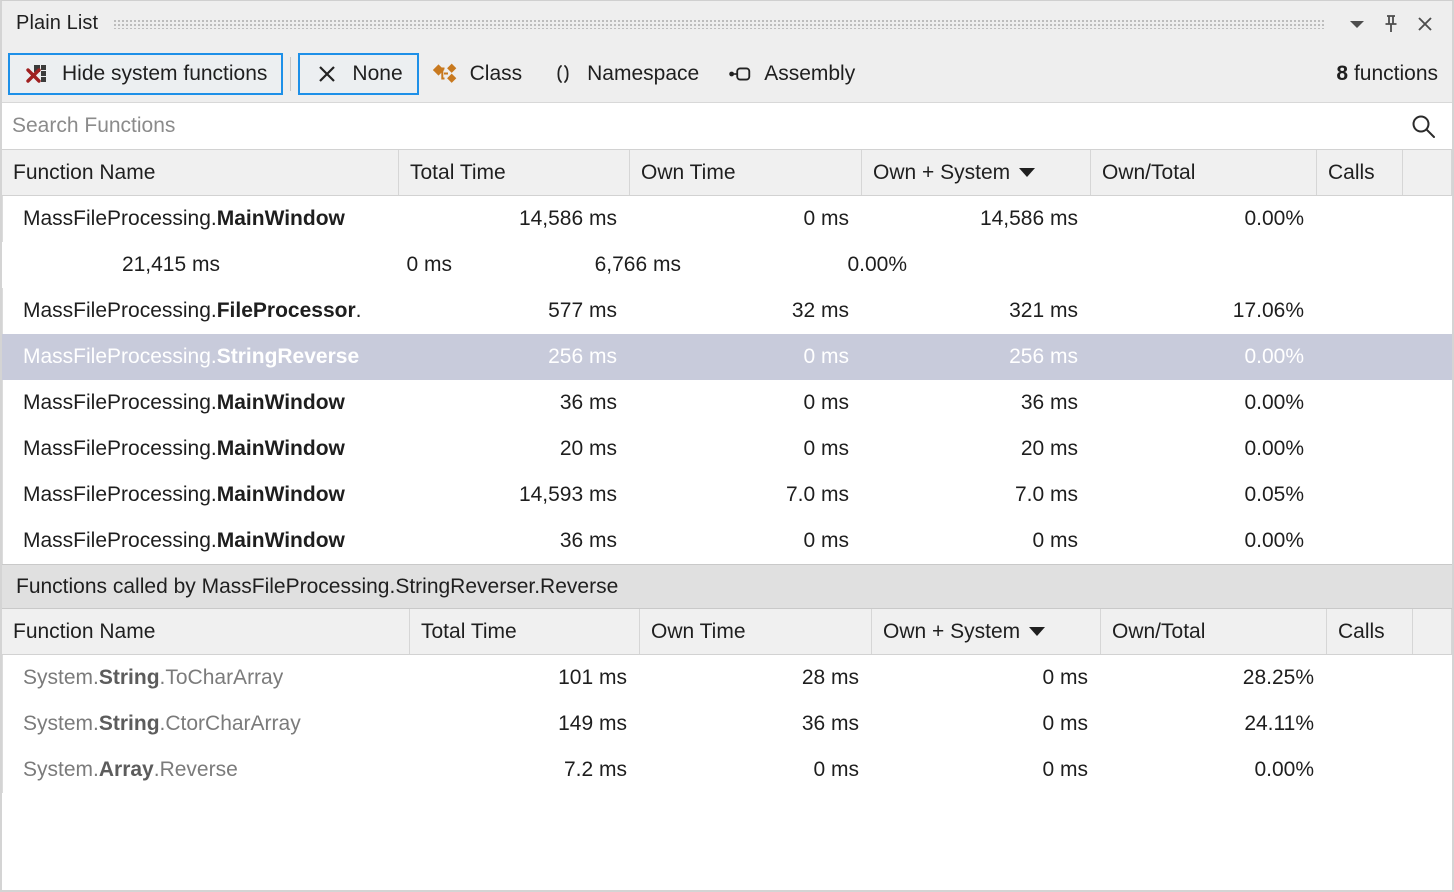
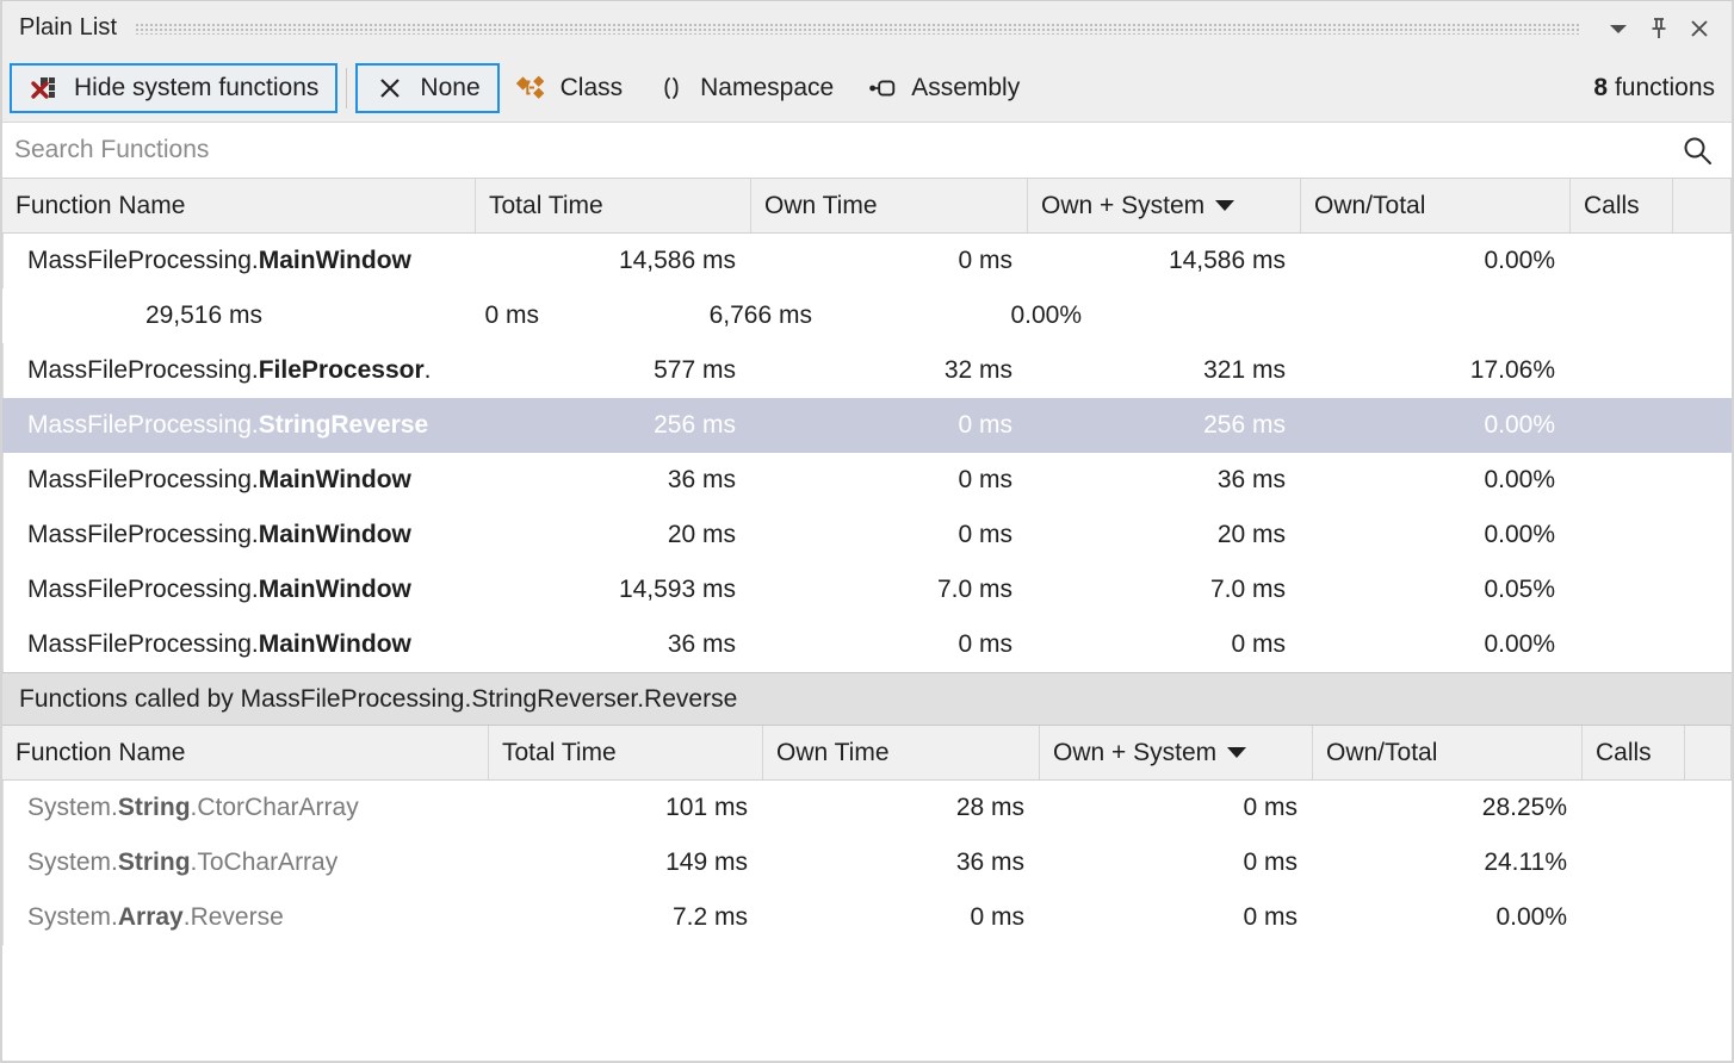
  Plain List
  Hide system functions
  None
  Class
  Namespace
  Assembly
  8 functions
  Search Functions
  Function Name
  Total Time
  Own Time
  Own + System
  Own/Total
  Calls
  MassFileProcessing.MainWindow
  14,586 ms
  0 ms
  14,586 ms
  0.00%
- 21,415 ms
+ 29,516 ms
  0 ms
  6,766 ms
  0.00%
  MassFileProcessing.FileProcessor.
  577 ms
  32 ms
  321 ms
  17.06%
  MassFileProcessing.StringReverse
  256 ms
  0 ms
  256 ms
  0.00%
  MassFileProcessing.MainWindow
  36 ms
  0 ms
  36 ms
  0.00%
  MassFileProcessing.MainWindow
  20 ms
  0 ms
  20 ms
  0.00%
  MassFileProcessing.MainWindow
  14,593 ms
  7.0 ms
  7.0 ms
  0.05%
  MassFileProcessing.MainWindow
  36 ms
  0 ms
  0 ms
  0.00%
  Functions called by MassFileProcessing.StringReverser.Reverse
  Function Name
  Total Time
  Own Time
  Own + System
  Own/Total
  Calls
- System.String.ToCharArray
+ System.String.CtorCharArray
  101 ms
  28 ms
  0 ms
  28.25%
- System.String.CtorCharArray
+ System.String.ToCharArray
  149 ms
  36 ms
  0 ms
  24.11%
  System.Array.Reverse
  7.2 ms
  0 ms
  0 ms
  0.00%
